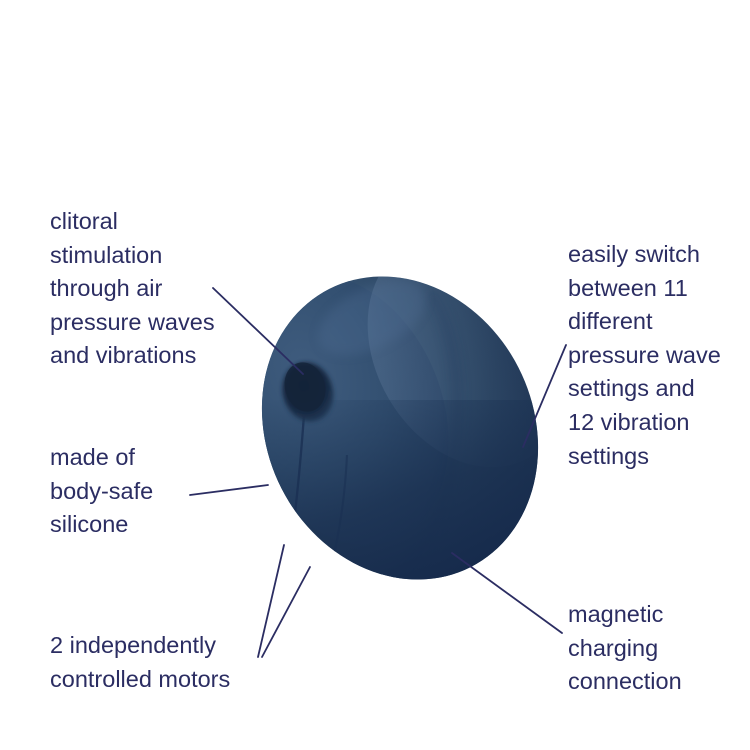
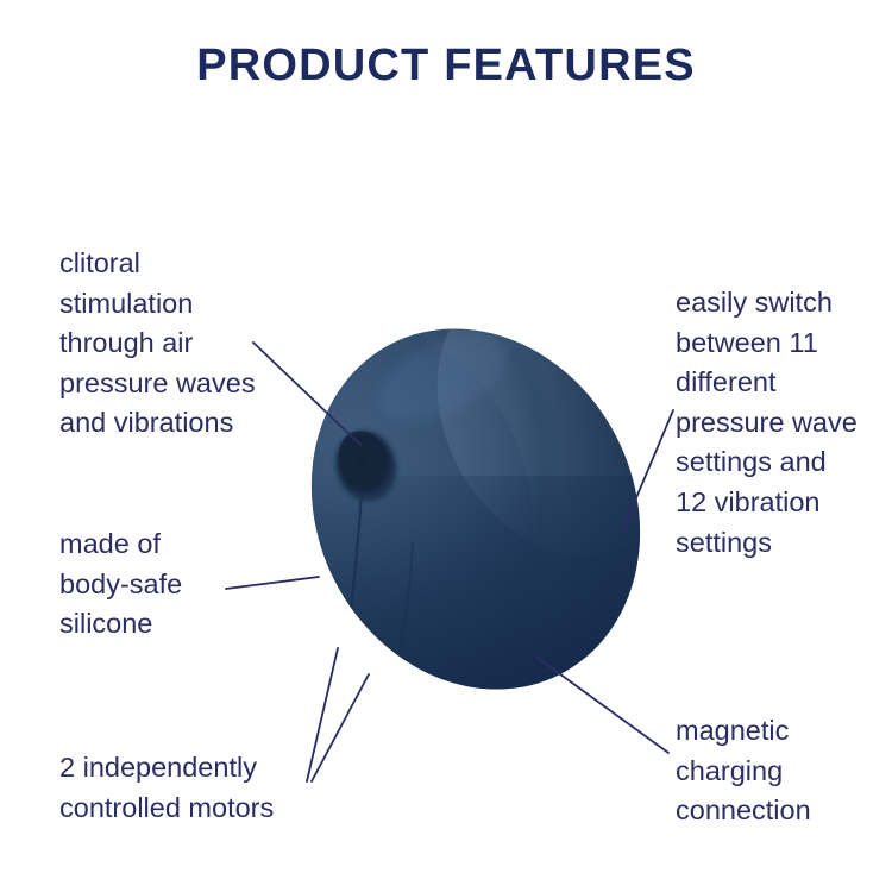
+ PRODUCT FEATURES
  clitoral
  stimulation
  through air
  pressure waves
  and vibrations
  made of
  body-safe
  silicone
  2 independently
  controlled motors
  easily switch
  between 11
  different
  pressure wave
  settings and
  12 vibration
  settings
  magnetic
  charging
  connection
